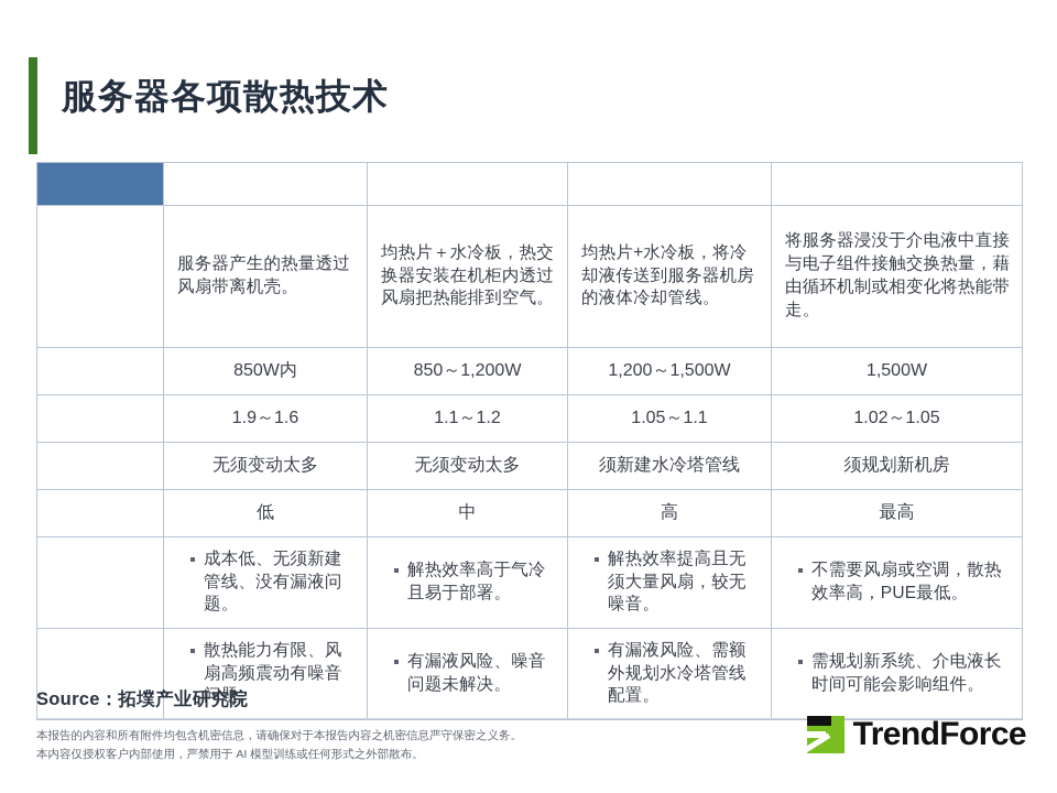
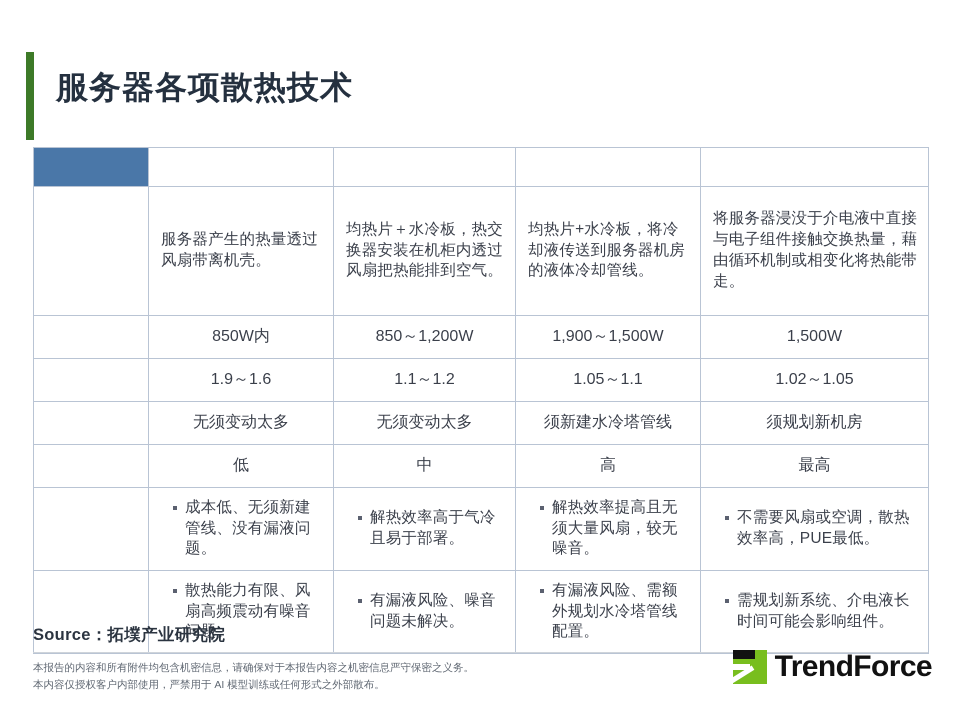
  服务器各项散热技术
  	服务器产生的热量透过风扇带离机壳。	均热片＋水冷板，热交换器安装在机柜内透过风扇把热能排到空气。	均热片+水冷板，将冷却液传送到服务器机房的液体冷却管线。	将服务器浸没于介电液中直接与电子组件接触交换热量，藉由循环机制或相变化将热能带走。
- 	850W内	850～1,200W	1,200～1,500W	1,500W
+ 	850W内	850～1,200W	1,900～1,500W	1,500W
  	1.9～1.6	1.1～1.2	1.05～1.1	1.02～1.05
  	无须变动太多	无须变动太多	须新建水冷塔管线	须规划新机房
  	成本低、无须新建管线、没有漏液问题。	解热效率高于气冷且易于部署。	解热效率提高且无须大量风扇，较无噪音。	不需要风扇或空调，散热效率高，PUE最低。
  	散热能力有限、风扇高频震动有噪音问题。	有漏液风险、噪音问题未解决。	有漏液风险、需额外规划水冷塔管线配置。	需规划新系统、介电液长时间可能会影响组件。
  Source：拓墣产业研究院
  本报告的内容和所有附件均包含机密信息，请确保对于本报告内容之机密信息严守保密之义务。
  本内容仅授权客户内部使用，严禁用于 AI 模型训练或任何形式之外部散布。
  TrendForce
